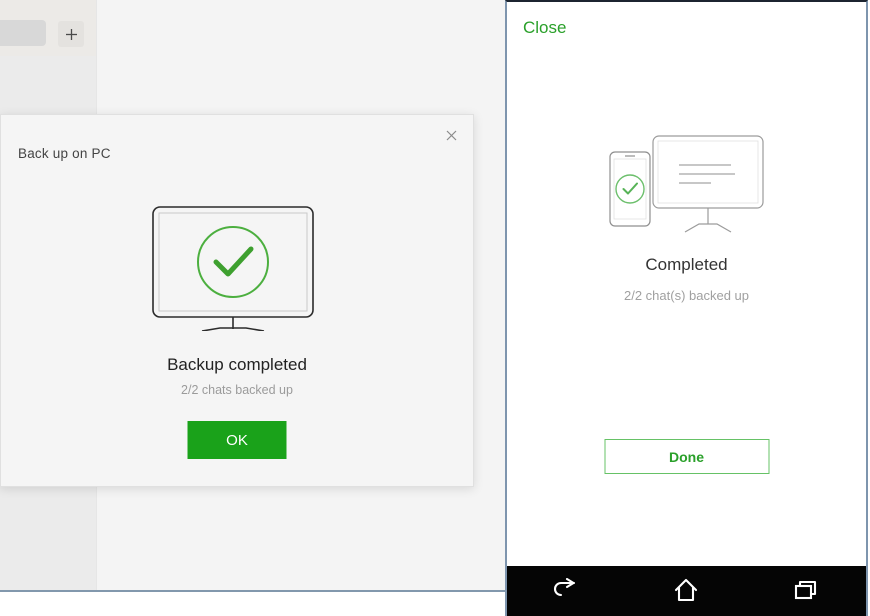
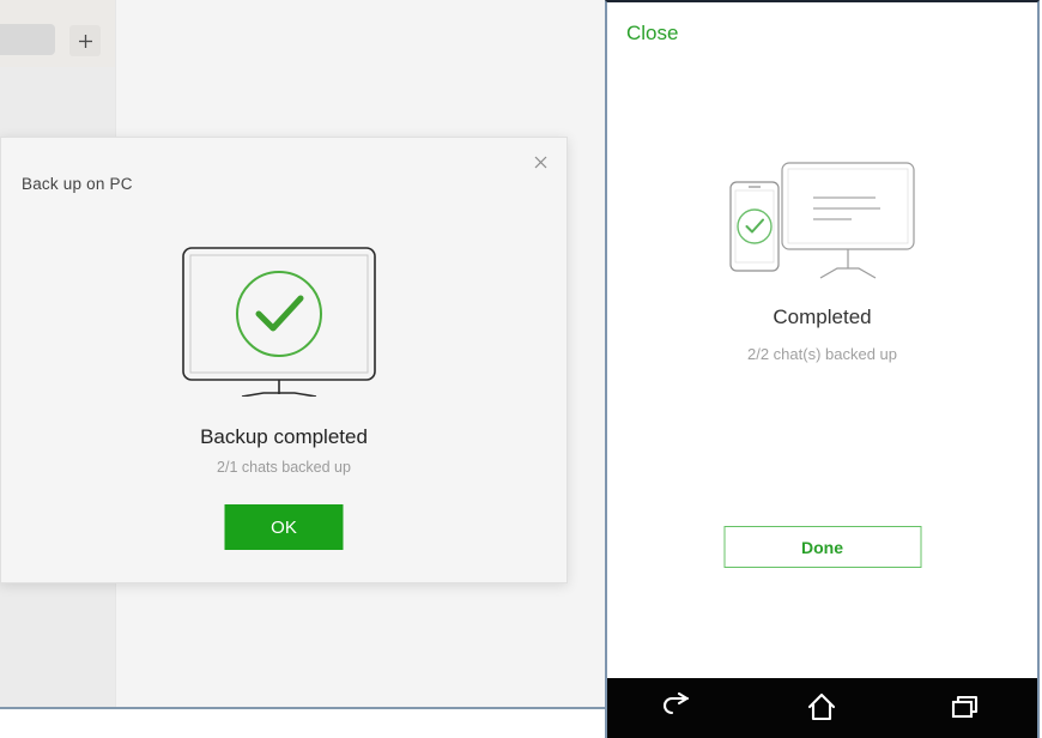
  Back up on PC
  Backup completed
- 2/2 chats backed up
+ 2/1 chats backed up
  OK
  Close
  Completed
  2/2 chat(s) backed up
  Done
